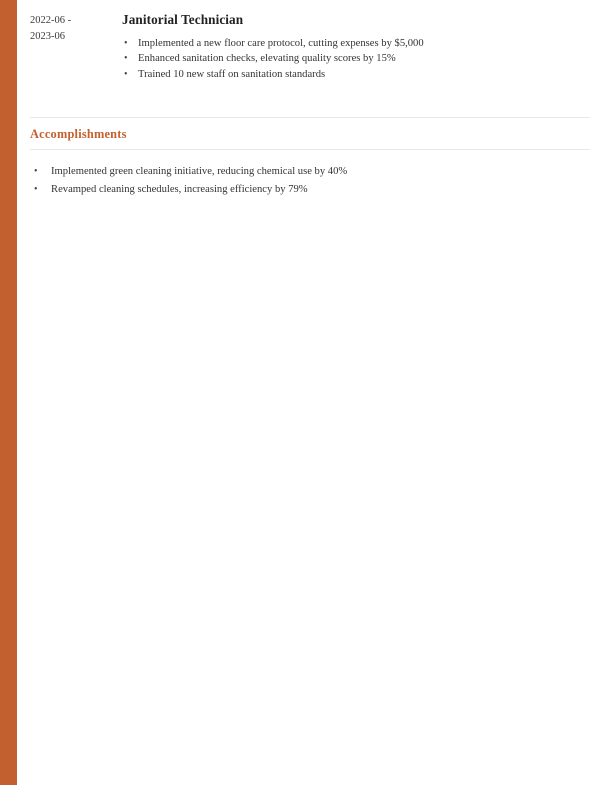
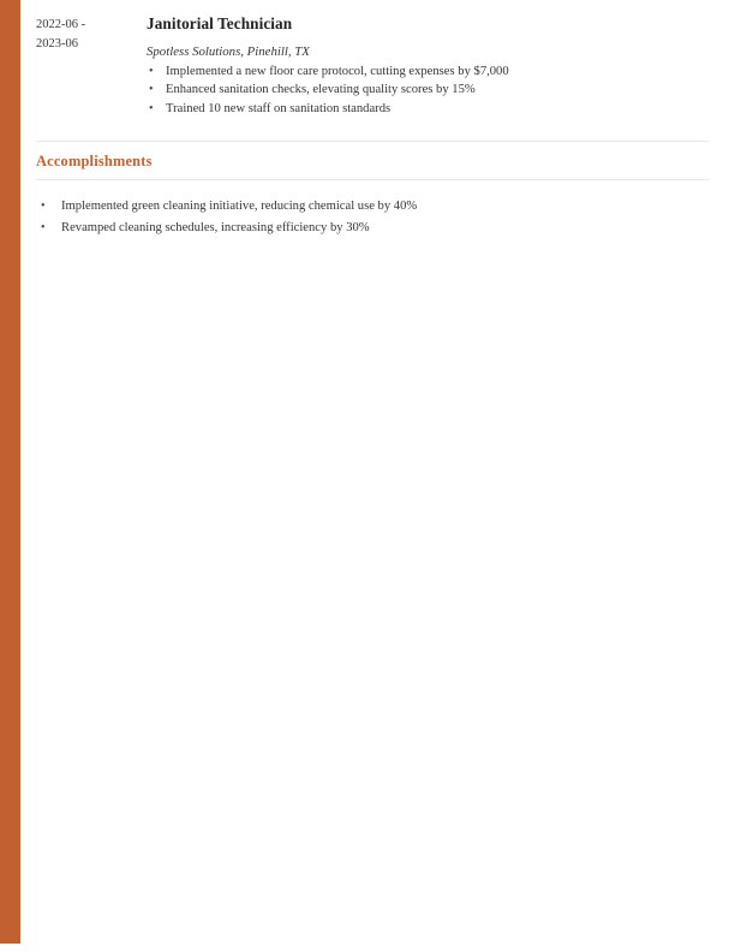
  2022-06 -
  2023-06
  Janitorial Technician
+ Spotless Solutions, Pinehill, TX
  •
- Implemented a new floor care protocol, cutting expenses by $5,000
+ Implemented a new floor care protocol, cutting expenses by $7,000
  •
  Enhanced sanitation checks, elevating quality scores by 15%
  •
  Trained 10 new staff on sanitation standards
  Accomplishments
  •
  Implemented green cleaning initiative, reducing chemical use by 40%
  •
- Revamped cleaning schedules, increasing efficiency by 79%
+ Revamped cleaning schedules, increasing efficiency by 30%
